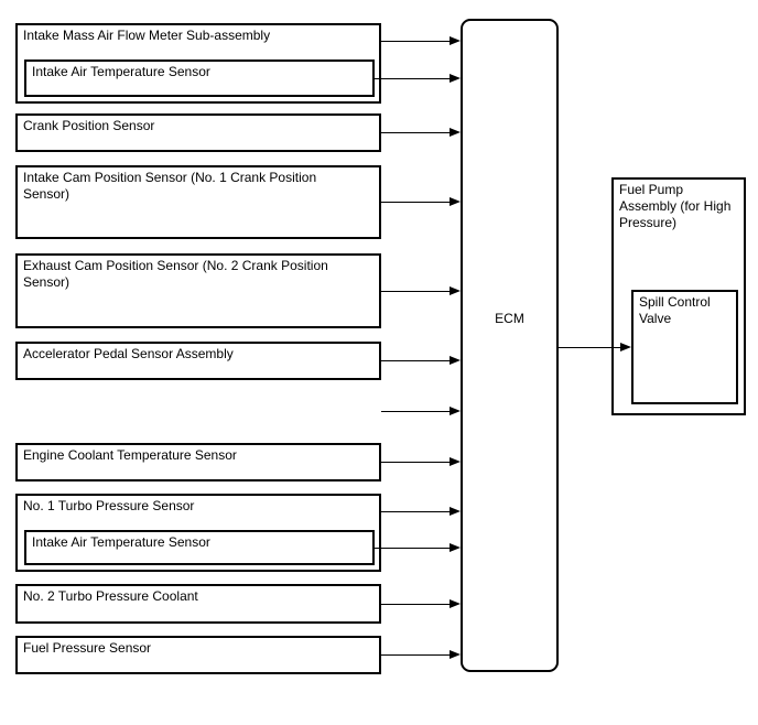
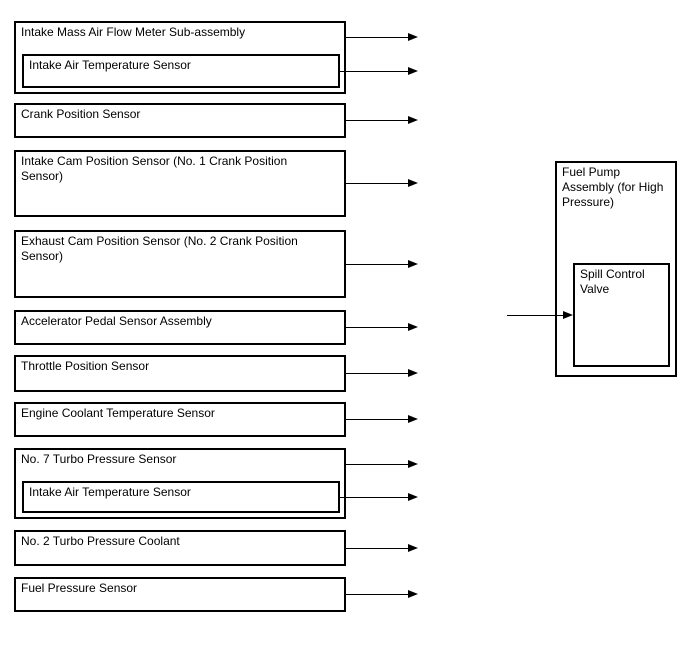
  Intake Mass Air Flow Meter Sub-assembly
  Intake Air Temperature Sensor
  Crank Position Sensor
  Intake Cam Position Sensor (No. 1 Crank Position
  Sensor)
  Exhaust Cam Position Sensor (No. 2 Crank Position
  Sensor)
  Accelerator Pedal Sensor Assembly
+ Throttle Position Sensor
  Engine Coolant Temperature Sensor
- No. 1 Turbo Pressure Sensor
+ No. 7 Turbo Pressure Sensor
  Intake Air Temperature Sensor
  No. 2 Turbo Pressure Coolant
  Fuel Pressure Sensor
- ECM
  Fuel Pump
  Assembly (for High
  Pressure)
  Spill Control
  Valve
